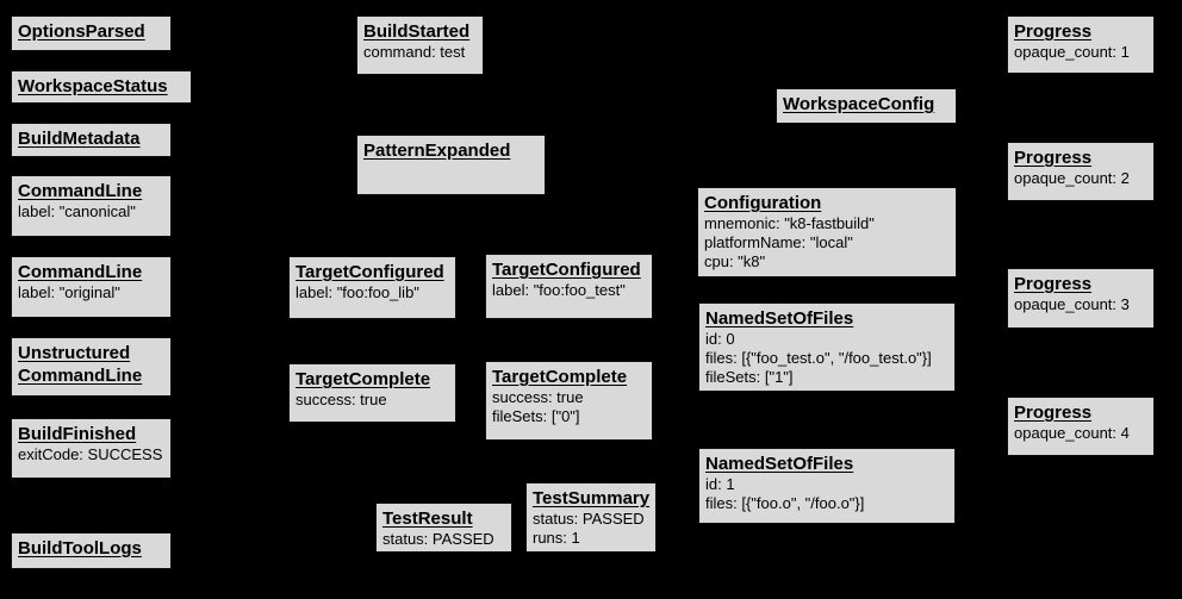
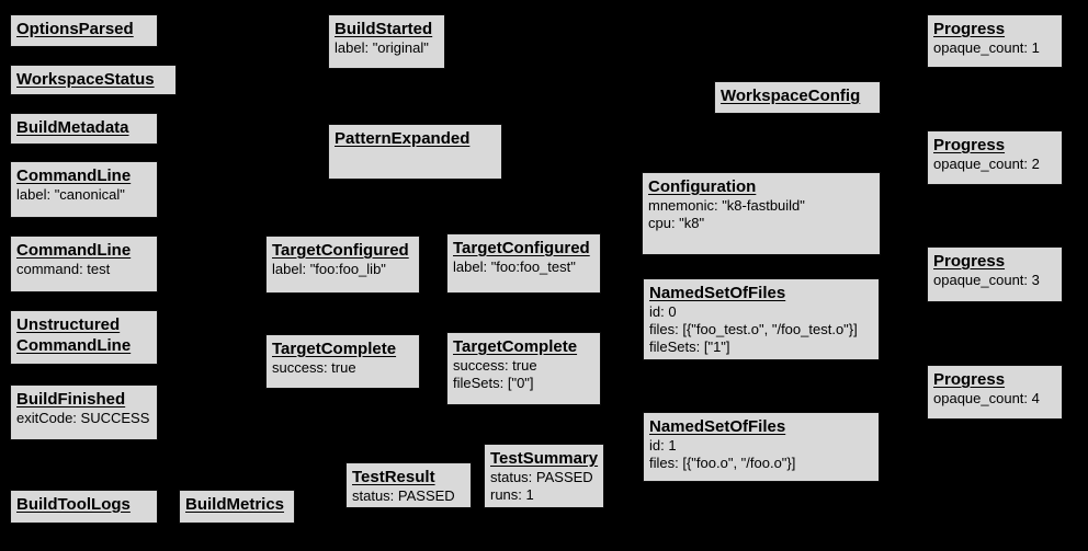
  OptionsParsed
  WorkspaceStatus
  BuildMetadata
  CommandLine
  label: "canonical"
  CommandLine
- label: "original"
+ command: test
  Unstructured
  CommandLine
  BuildFinished
  exitCode: SUCCESS
  BuildToolLogs
+ BuildMetrics
  BuildStarted
- command: test
+ label: "original"
  PatternExpanded
  TargetConfigured
  label: "foo:foo_lib"
  TargetComplete
  success: true
  TargetConfigured
  label: "foo:foo_test"
  TargetComplete
  success: true
  fileSets: ["0"]
  TestResult
  status: PASSED
  TestSummary
  status: PASSED
  runs: 1
  WorkspaceConfig
  Configuration
  mnemonic: "k8-fastbuild"
- platformName: "local"
  cpu: "k8"
  NamedSetOfFiles
  id: 0
  files: [{"foo_test.o", "/foo_test.o"}]
  fileSets: ["1"]
  NamedSetOfFiles
  id: 1
  files: [{"foo.o", "/foo.o"}]
  Progress
  opaque_count: 1
  Progress
  opaque_count: 2
  Progress
  opaque_count: 3
  Progress
  opaque_count: 4
